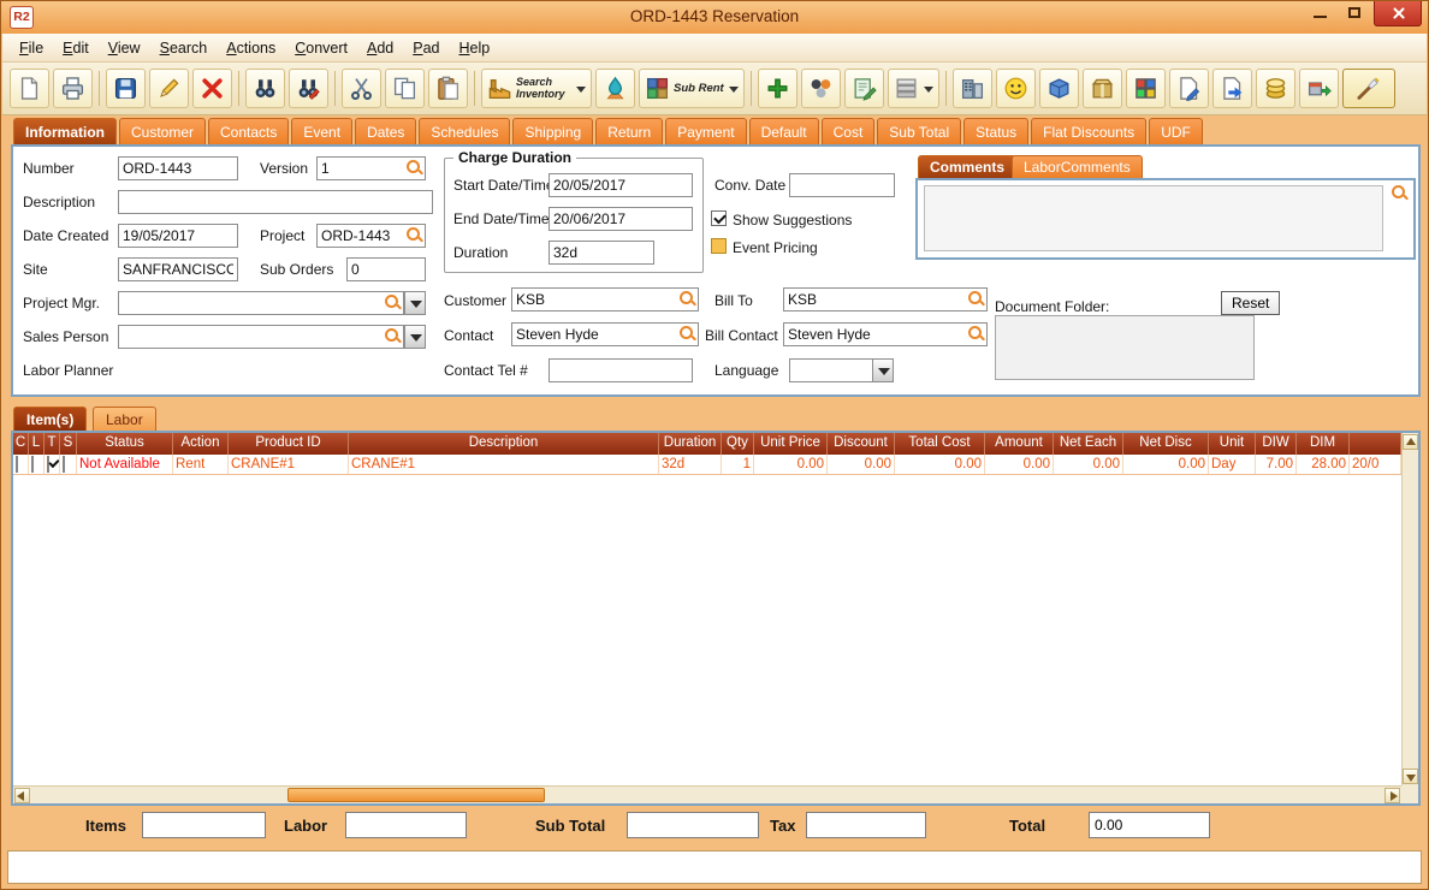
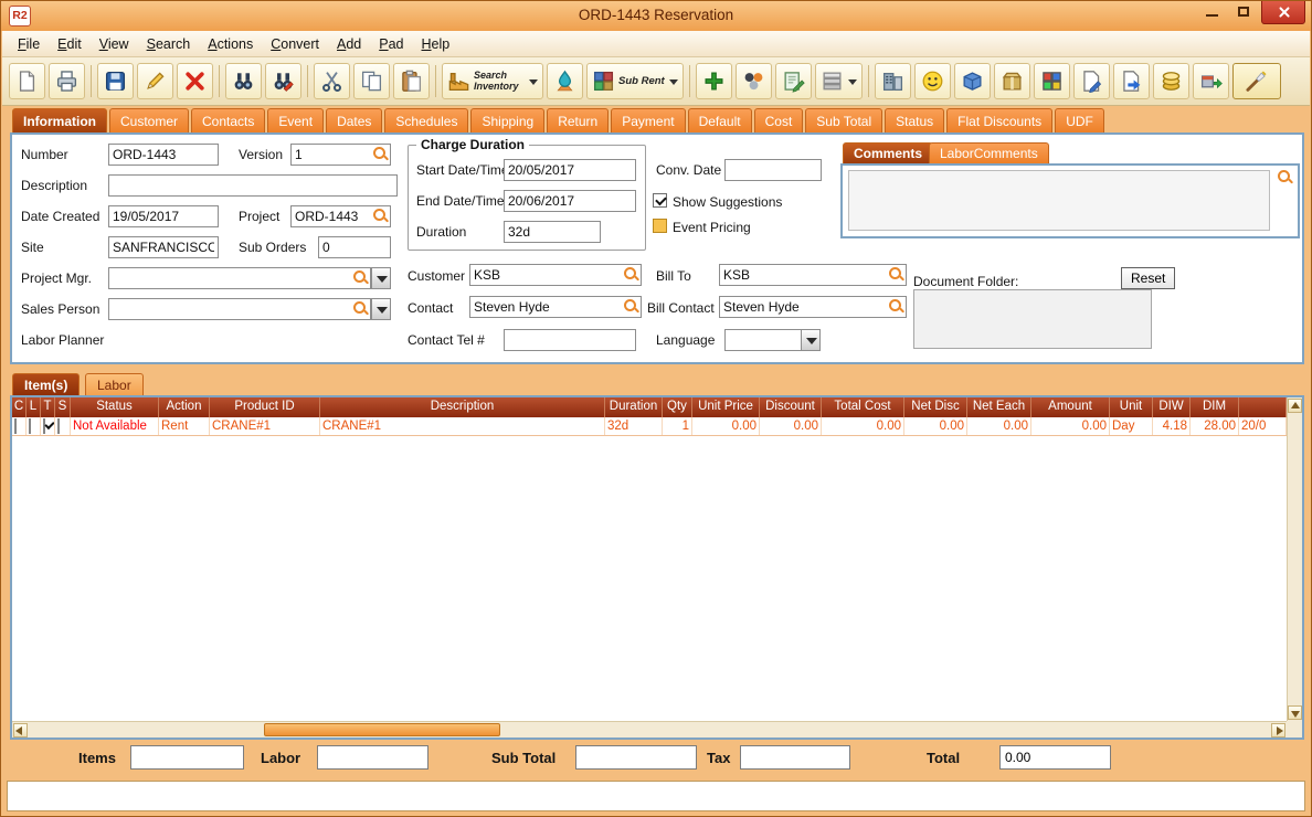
  R2
  ORD-1443 Reservation
  File
  Edit
  View
  Search
  Actions
  Convert
  Add
  Pad
  Help
  Search Inventory
  Sub Rent
  Information
  Customer
  Contacts
  Event
  Dates
  Schedules
  Shipping
  Return
  Payment
  Default
  Cost
  Sub Total
  Status
  Flat Discounts
  UDF
  Number
  ORD-1443
  Version
  1
  Description
  Date Created
  19/05/2017
  Project
  ORD-1443
  Site
  SANFRANCISCO
  Sub Orders
  0
  Project Mgr.
  Sales Person
  Labor Planner
  Charge Duration
  Start Date/Tim
  20/05/2017
  End Date/Time
  20/06/2017
  Duration
  32d
  Conv. Date
  Show Suggestions
  Event Pricing
  Customer
  KSB
  Bill To
  KSB
  Contact
  Steven Hyde
  Bill Contact
  Steven Hyde
  Contact Tel #
  Language
  Comments
  LaborComments
  Document Folder:
  Reset
  Item(s)
  Labor
  C
  L
  T
  S
  Status
  Action
  Product ID
  Description
  Duration
  Qty
  Unit Price
  Discount
  Total Cost
- Amount
+ Net Disc
  Net Each
- Net Disc
+ Amount
  Unit
  DIW
  DIM
  Not Available
  Rent
  CRANE#1
  CRANE#1
  32d
  1
  0.00
  0.00
  0.00
  0.00
  0.00
  0.00
  Day
- 7.00
+ 4.18
  28.00
  20/0
  Items
  Labor
  Sub Total
  Tax
  Total
  0.00
